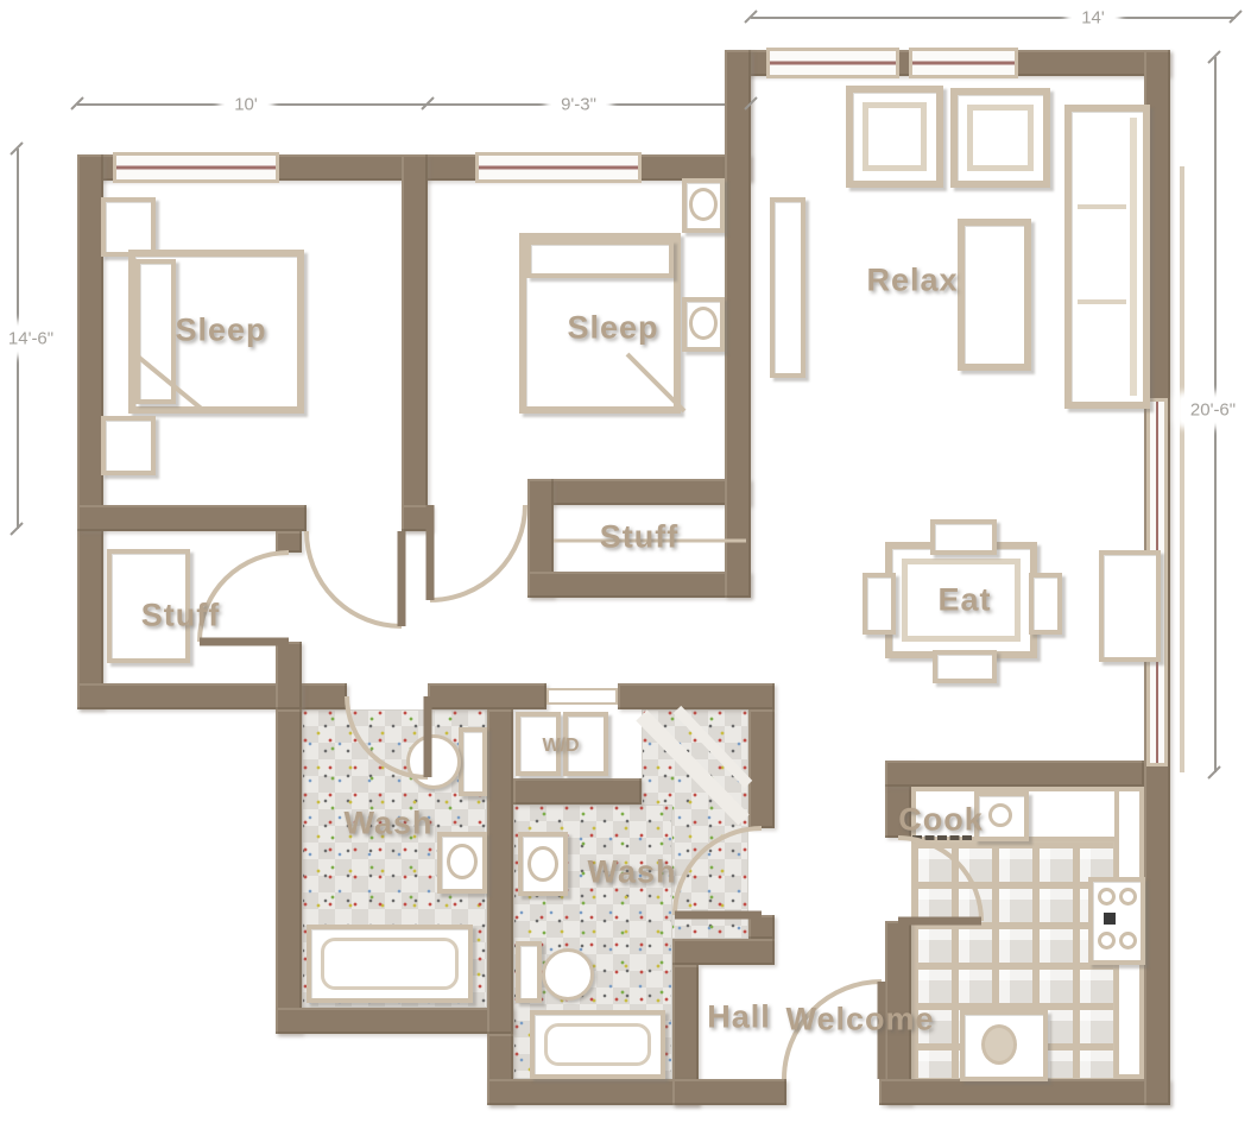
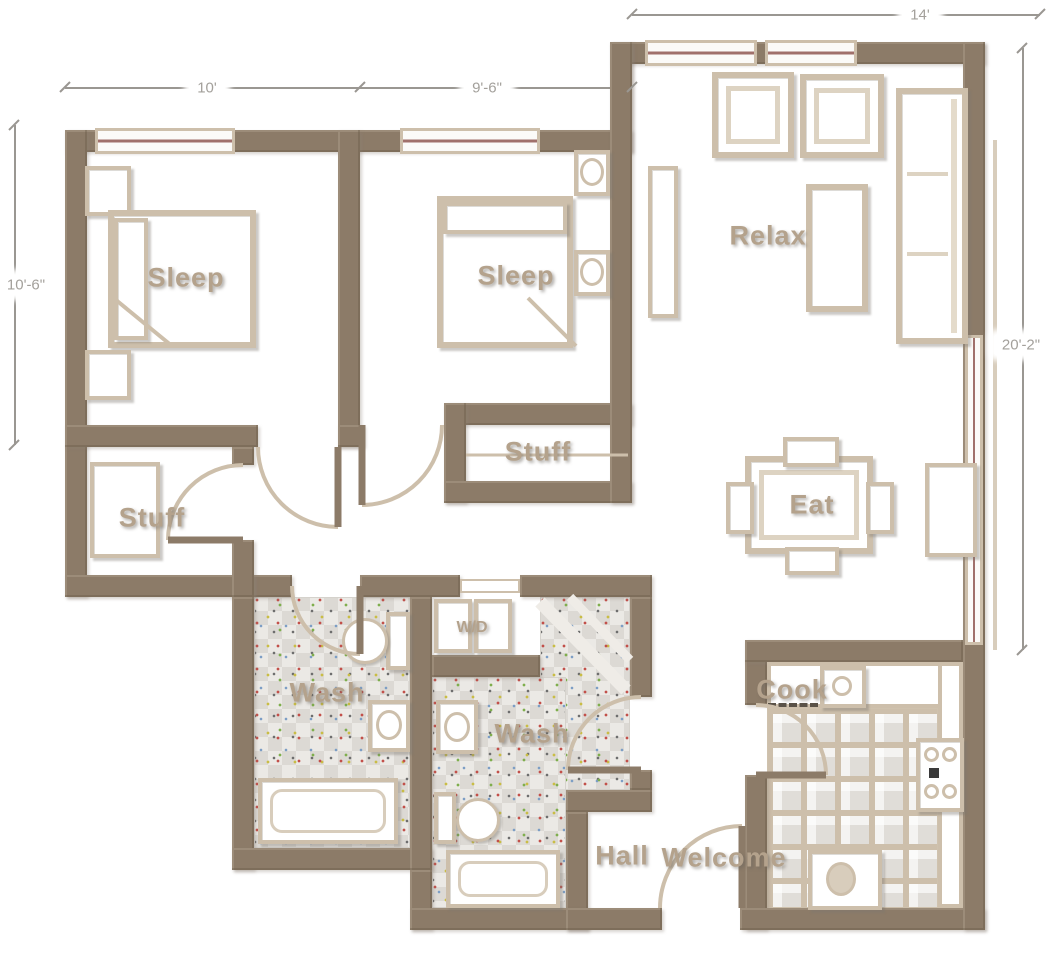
  Sleep
  Sleep
  Relax
  Eat
  Stuff
  Stuff
  Wash
  Wash
  W/D
  Cook
  Hall
  Welcome
  10'
- 9'-3"
+ 9'-6"
  14'
- 14'-6"
+ 10'-6"
- 20'-6"
+ 20'-2"
